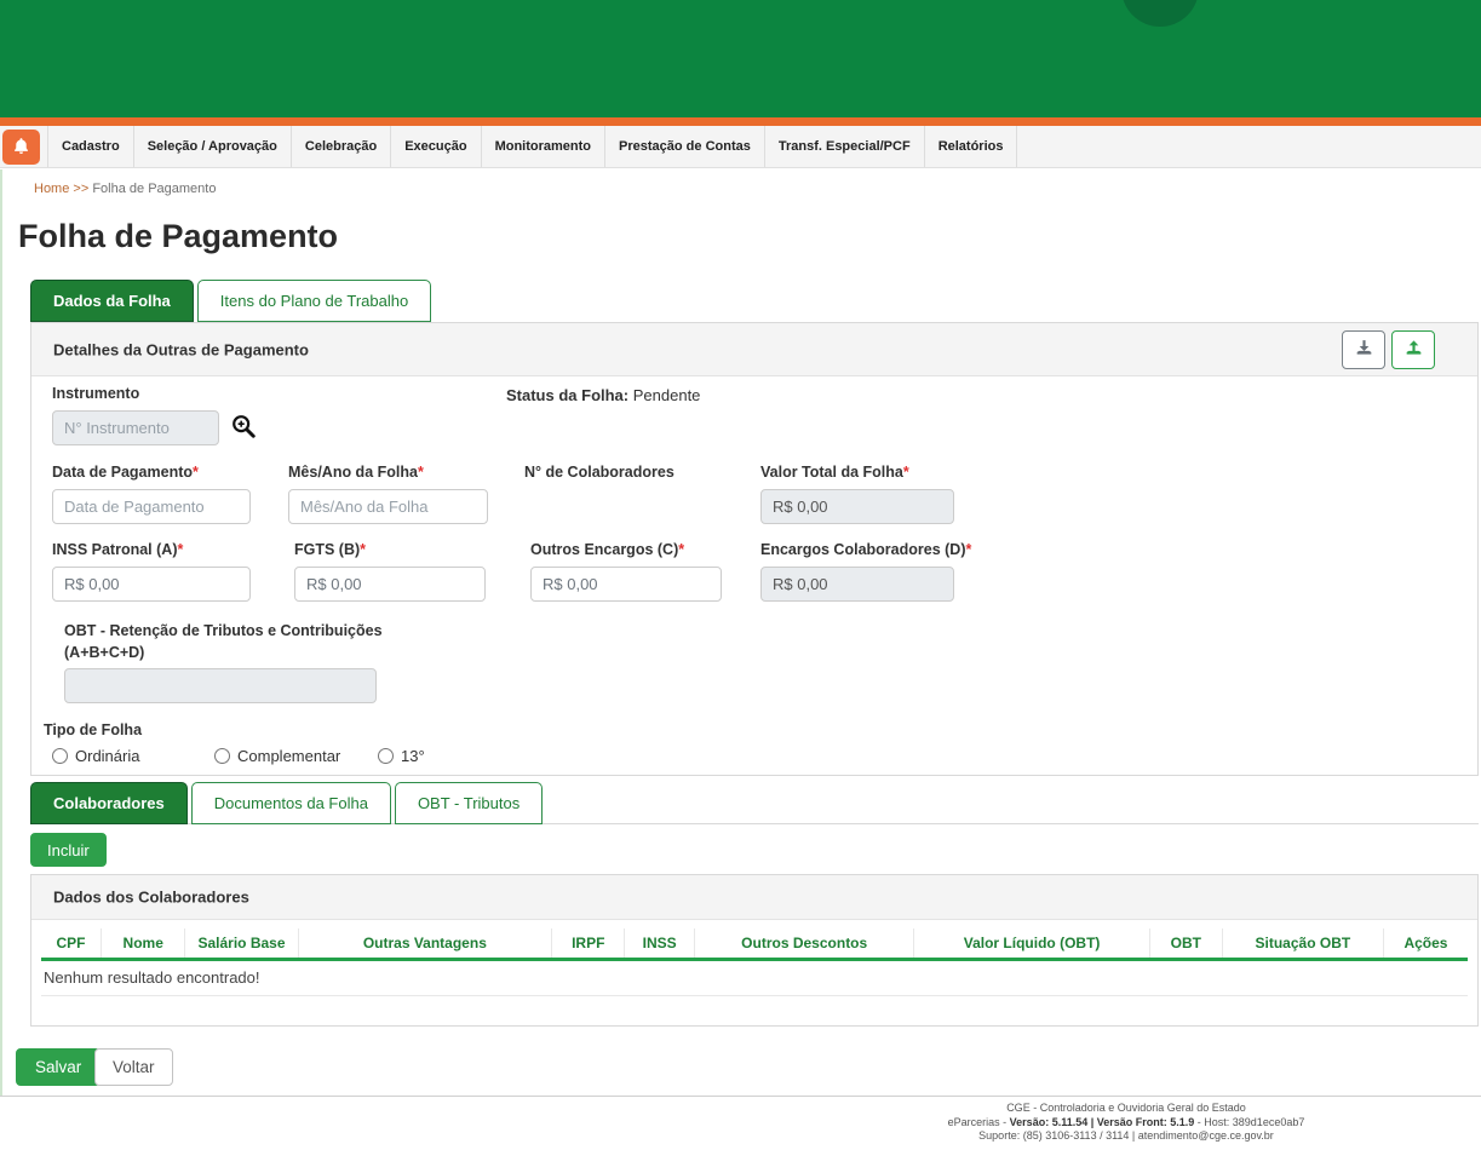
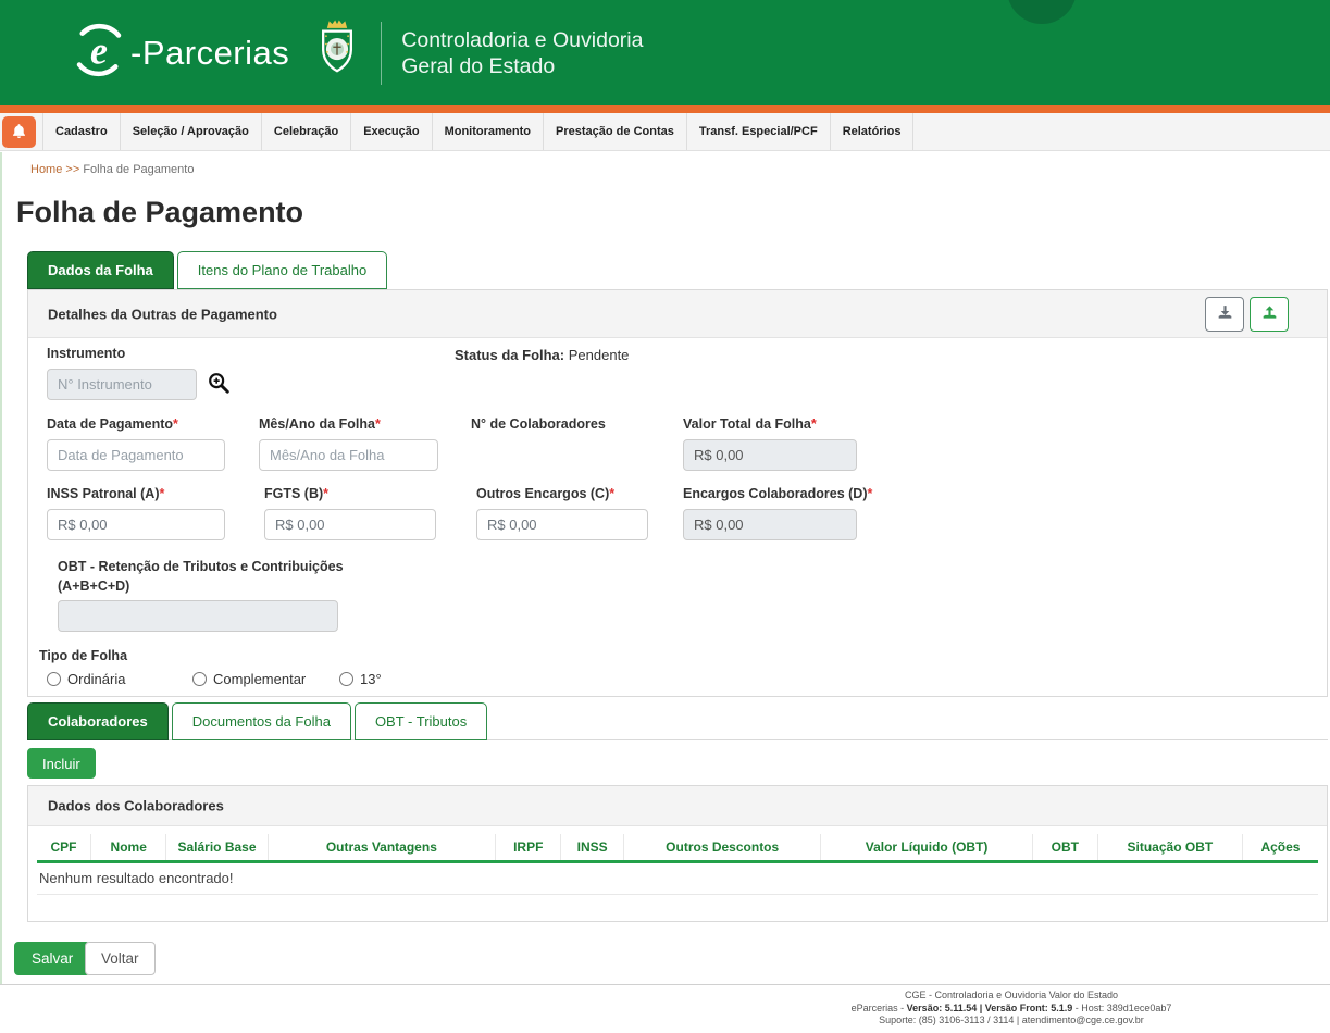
+ e
+ -Parcerias
+ Controladoria e Ouvidoria
+ Geral do Estado
  Cadastro
  Seleção / Aprovação
  Celebração
  Execução
  Monitoramento
  Prestação de Contas
  Transf. Especial/PCF
  Relatórios
  Home >> Folha de Pagamento
  Folha de Pagamento
  Dados da Folha
  Itens do Plano de Trabalho
  Detalhes da Outras de Pagamento
  Instrumento
  N° Instrumento
  Status da Folha: Pendente
  Data de Pagamento*
  Data de Pagamento
  Mês/Ano da Folha*
  Mês/Ano da Folha
  N° de Colaboradores
  Valor Total da Folha*
  R$ 0,00
  INSS Patronal (A)*
  R$ 0,00
  FGTS (B)*
  R$ 0,00
  Outros Encargos (C)*
  R$ 0,00
  Encargos Colaboradores (D)*
  R$ 0,00
  OBT - Retenção de Tributos e Contribuições
  (A+B+C+D)
  Tipo de Folha
  Ordinária
  Complementar
  13°
  Colaboradores
  Documentos da Folha
  OBT - Tributos
  Incluir
  Dados dos Colaboradores
  CPF	Nome	Salário Base	Outras Vantagens	IRPF	INSS	Outros Descontos	Valor Líquido (OBT)	OBT	Situação OBT	Ações
  Nenhum resultado encontrado!
  Salvar
  Voltar
- CGE - Controladoria e Ouvidoria Geral do Estado
+ CGE - Controladoria e Ouvidoria Valor do Estado
  eParcerias - Versão: 5.11.54 | Versão Front: 5.1.9 - Host: 389d1ece0ab7
  Suporte: (85) 3106-3113 / 3114 | atendimento@cge.ce.gov.br
